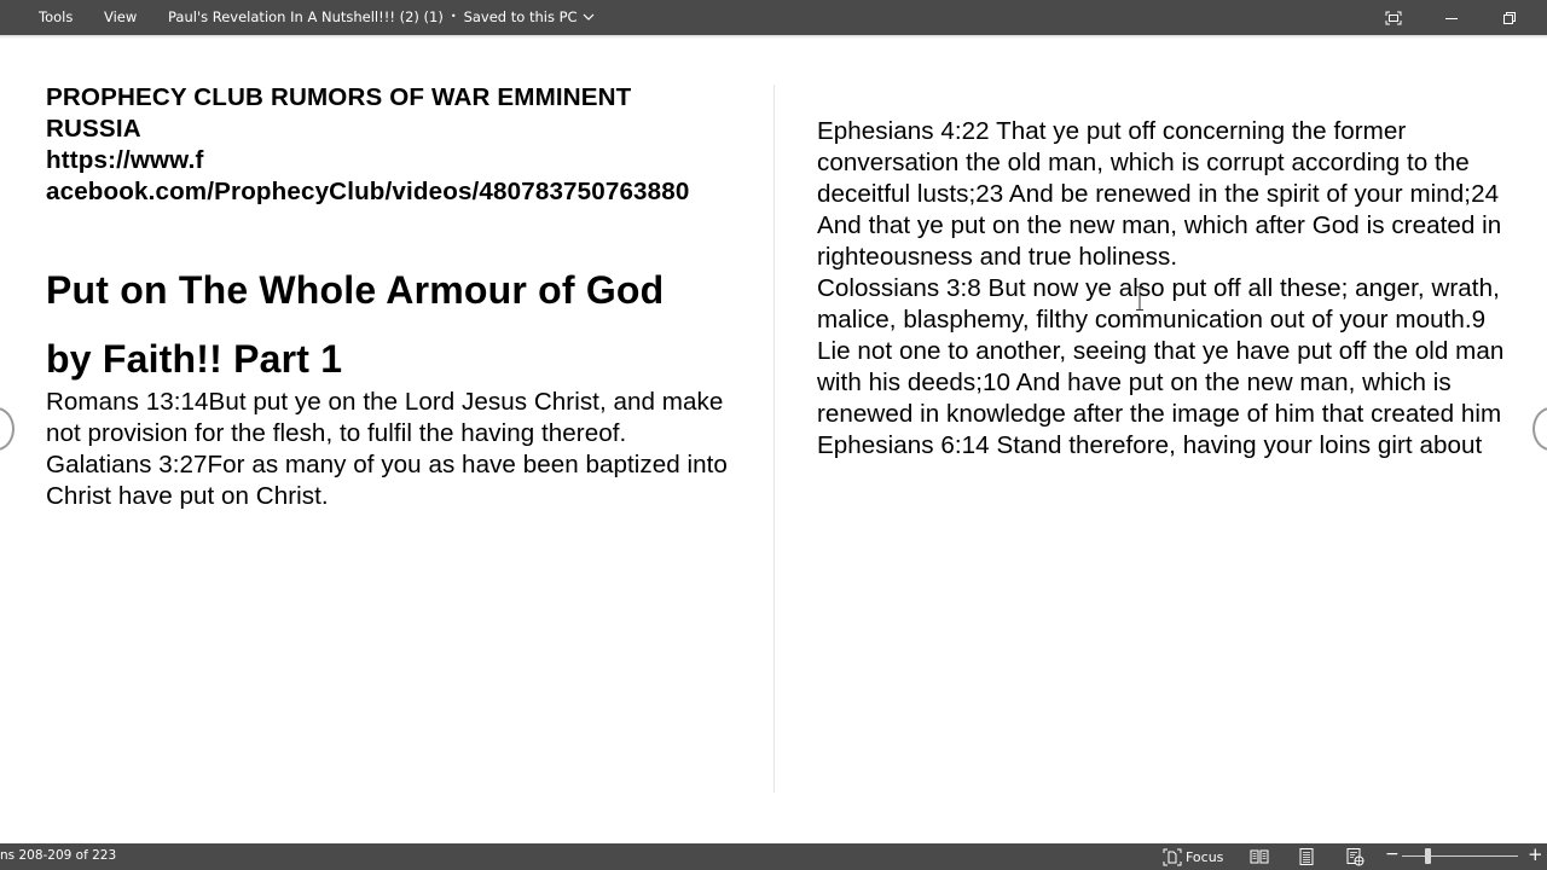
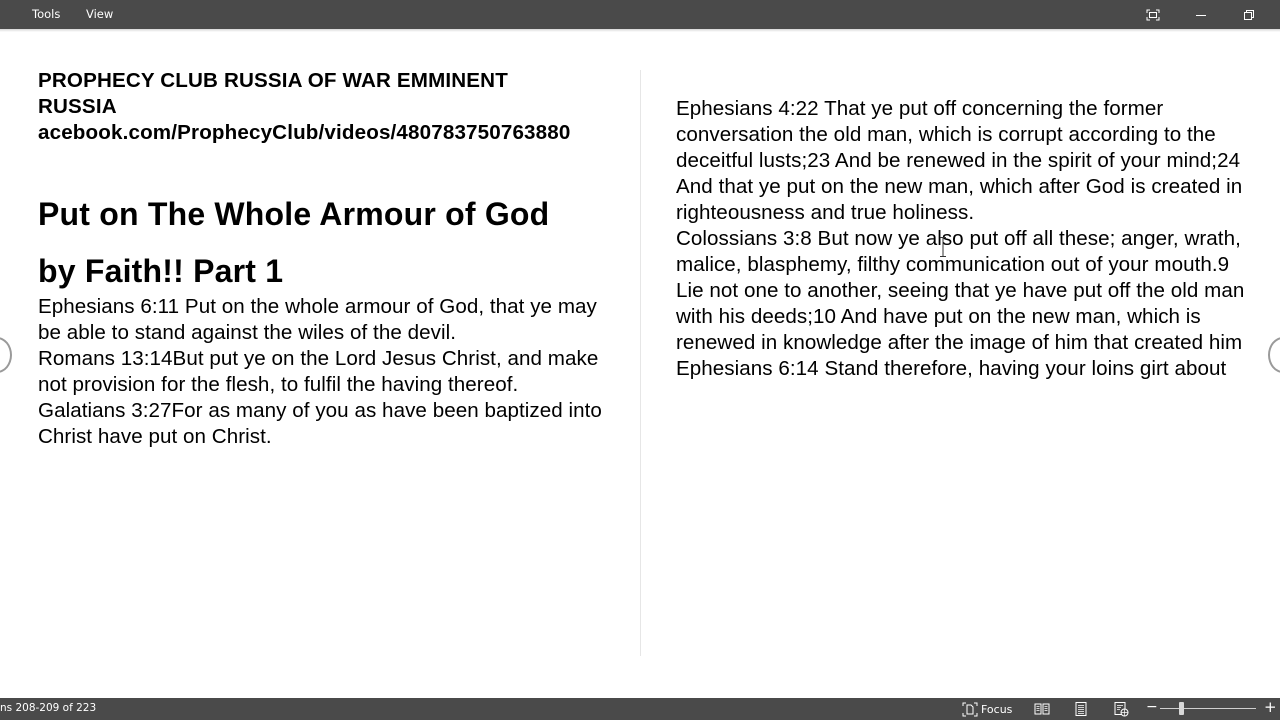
  Tools
  View
- Paul's Revelation In A Nutshell!!! (2) (1)
- •
- Saved to this PC
- PROPHECY CLUB RUMORS OF WAR EMMINENT
+ PROPHECY CLUB RUSSIA OF WAR EMMINENT
  RUSSIA
- https://www.f
  acebook.com/ProphecyClub/videos/480783750763880
  Put on The Whole Armour of God
  by Faith!! Part 1
+ Ephesians 6:11 Put on the whole armour of God, that ye may be able to stand against the wiles of the devil.
  Romans 13:14But put ye on the Lord Jesus Christ, and make not provision for the flesh, to fulfil the having thereof.
  Galatians 3:27For as many of you as have been baptized into Christ have put on Christ.
  Ephesians 4:22 That ye put off concerning the former conversation the old man, which is corrupt according to the deceitful lusts;23 And be renewed in the spirit of your mind;24 And that ye put on the new man, which after God is created in righteousness and true holiness.
  Colossians 3:8 But now ye also put off all these; anger, wrath, malice, blasphemy, filthy communication out of your mouth.9 Lie not one to another, seeing that ye have put off the old man with his deeds;10 And have put on the new man, which is renewed in knowledge after the image of him that created him
  Ephesians 6:14 Stand therefore, having your loins girt about
  ns 208-209 of 223
  Focus
  −
  +
